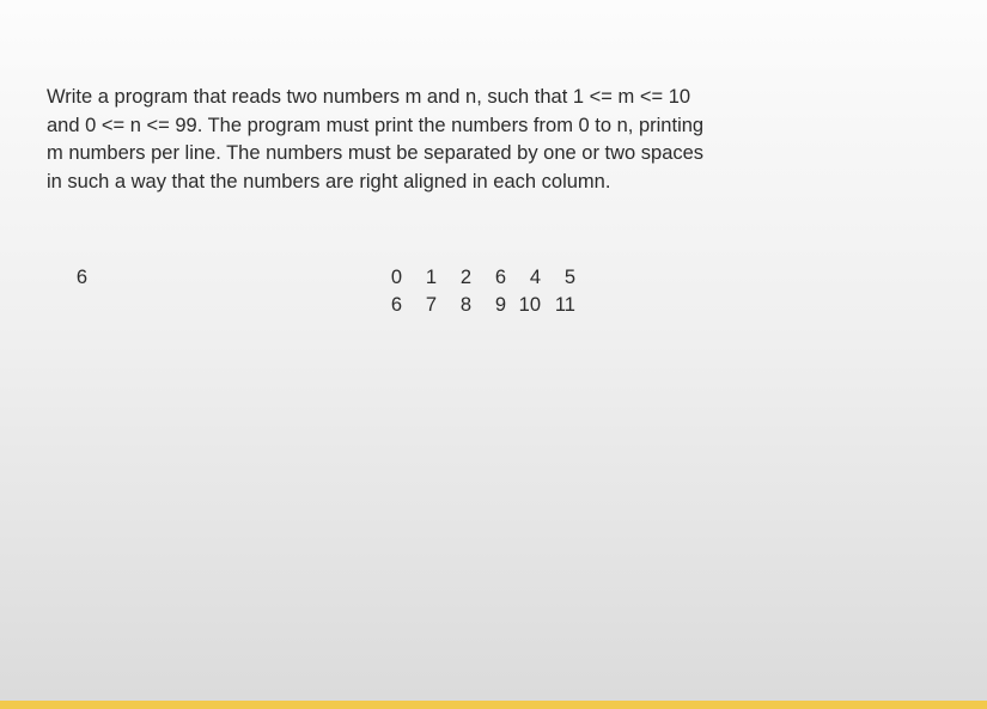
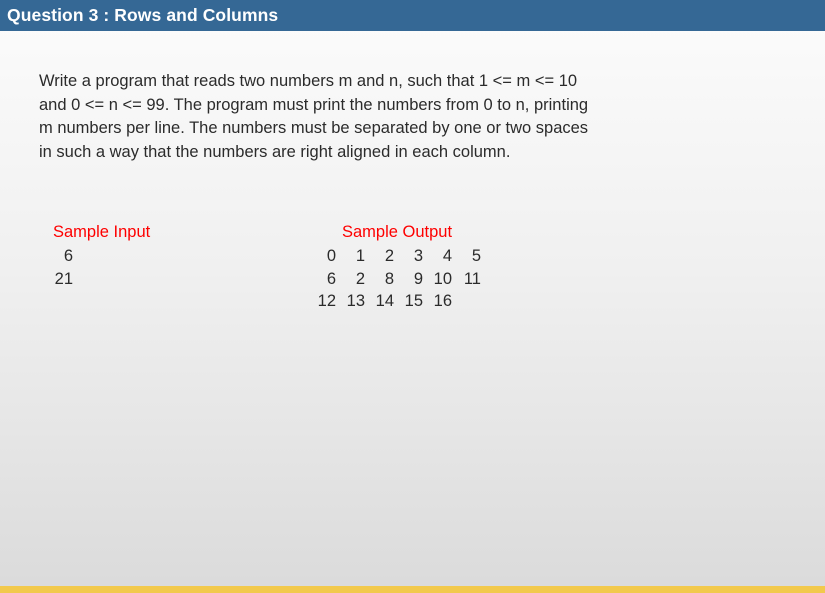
+ Question 3 : Rows and Columns
  Write a program that reads two numbers m and n, such that 1 <= m <= 10
  and 0 <= n <= 99. The program must print the numbers from 0 to n, printing
  m numbers per line. The numbers must be separated by one or two spaces
  in such a way that the numbers are right aligned in each column.
+ Sample Input
  6
+ 21
+ Sample Output
- 0 1 2 6 4 5
+ 0 1 2 3 4 5
- 6 7 8 9 10 11
+ 6 2 8 9 10 11
+ 12 13 14 15 16
